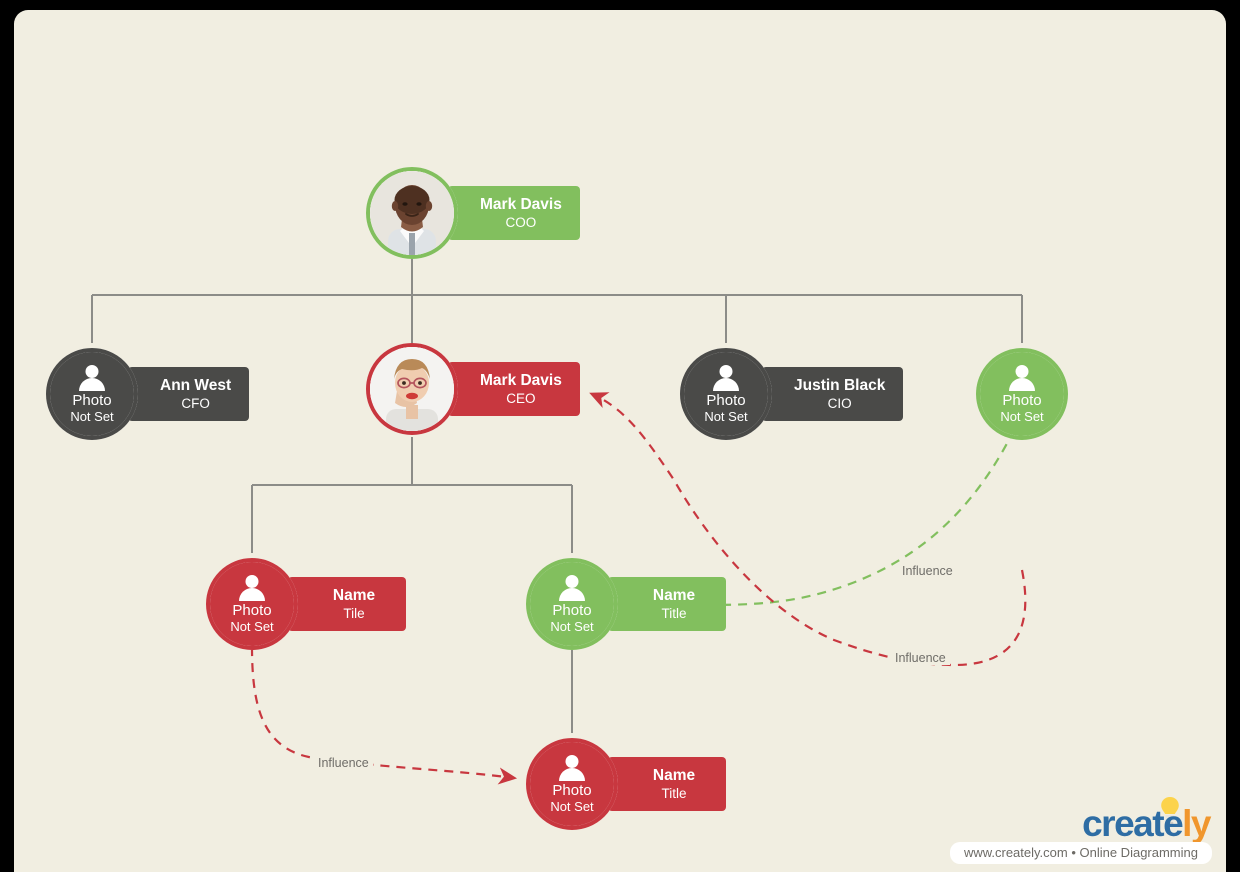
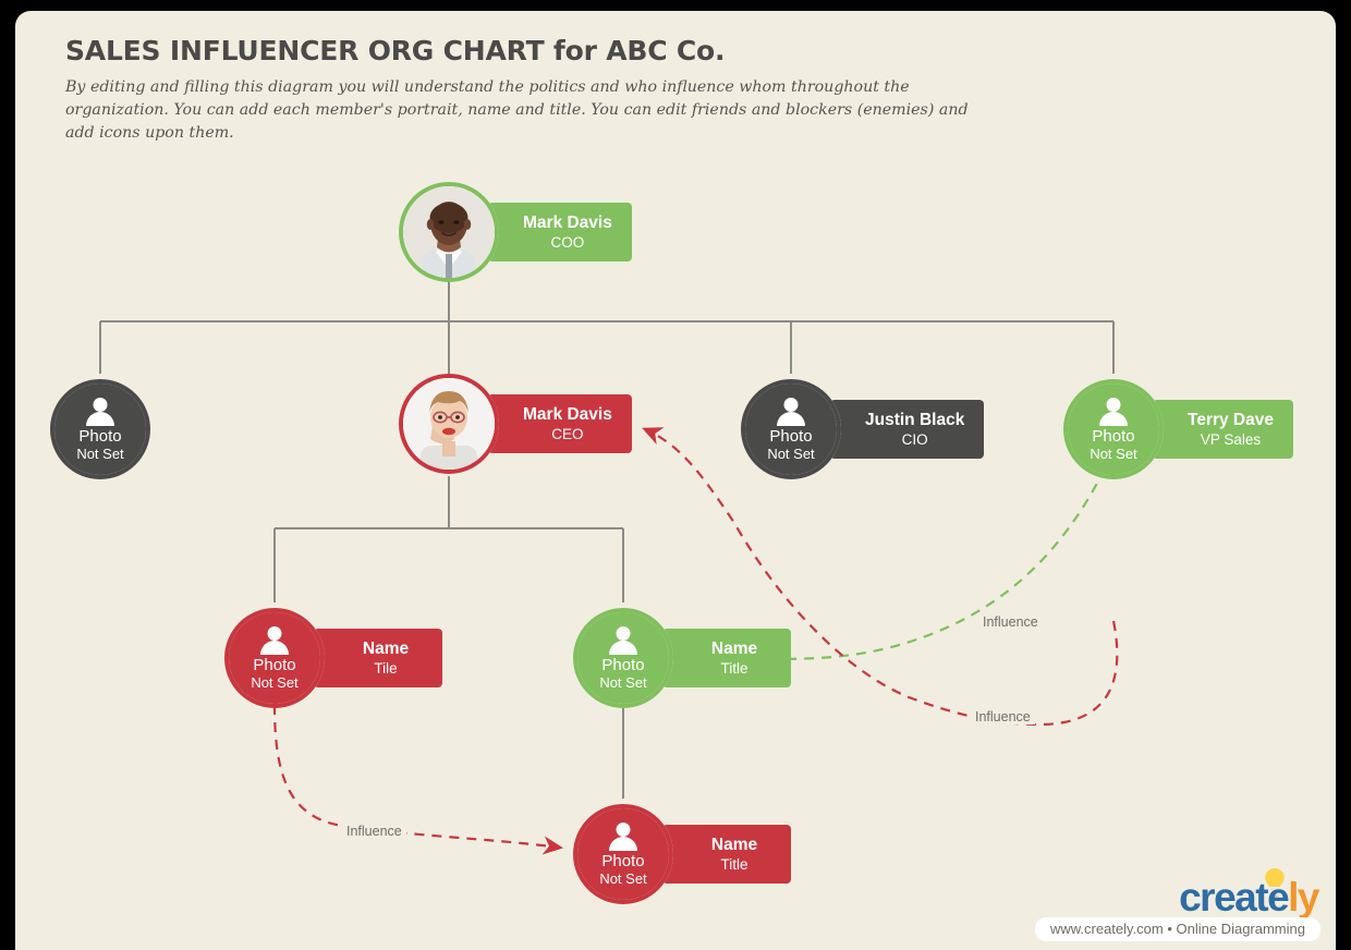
+ SALES INFLUENCER ORG CHART for ABC Co.
+ By editing and filling this diagram you will understand the politics and who influence whom throughout the organization. You can add each member's portrait, name and title. You can edit friends and blockers (enemies) and add icons upon them.
  Influence
  Influence
  Influence
  Mark Davis
  COO
  Photo
  Not Set
- Ann West
- CFO
  Mark Davis
  CEO
  Photo
  Not Set
  Justin Black
  CIO
  Photo
  Not Set
+ Terry Dave
+ VP Sales
  Photo
  Not Set
  Name
  Tile
  Photo
  Not Set
  Name
  Title
  Photo
  Not Set
  Name
  Title
  creately
  www.creately.com • Online Diagramming
